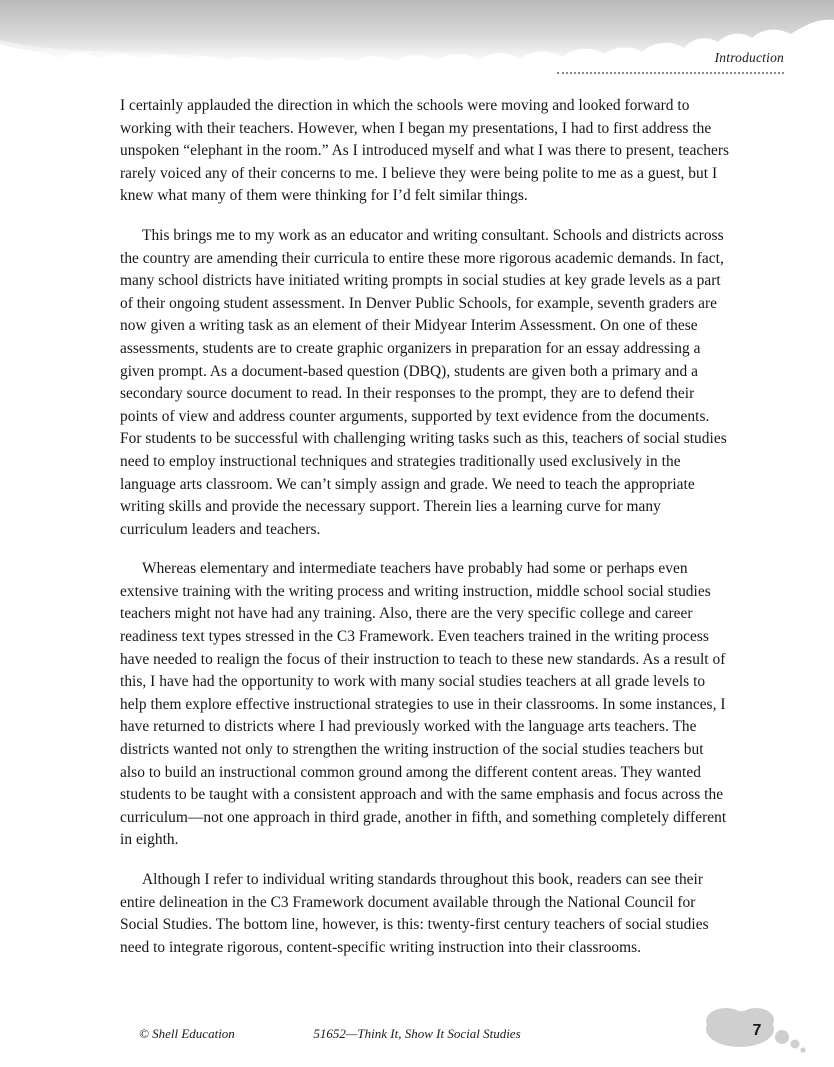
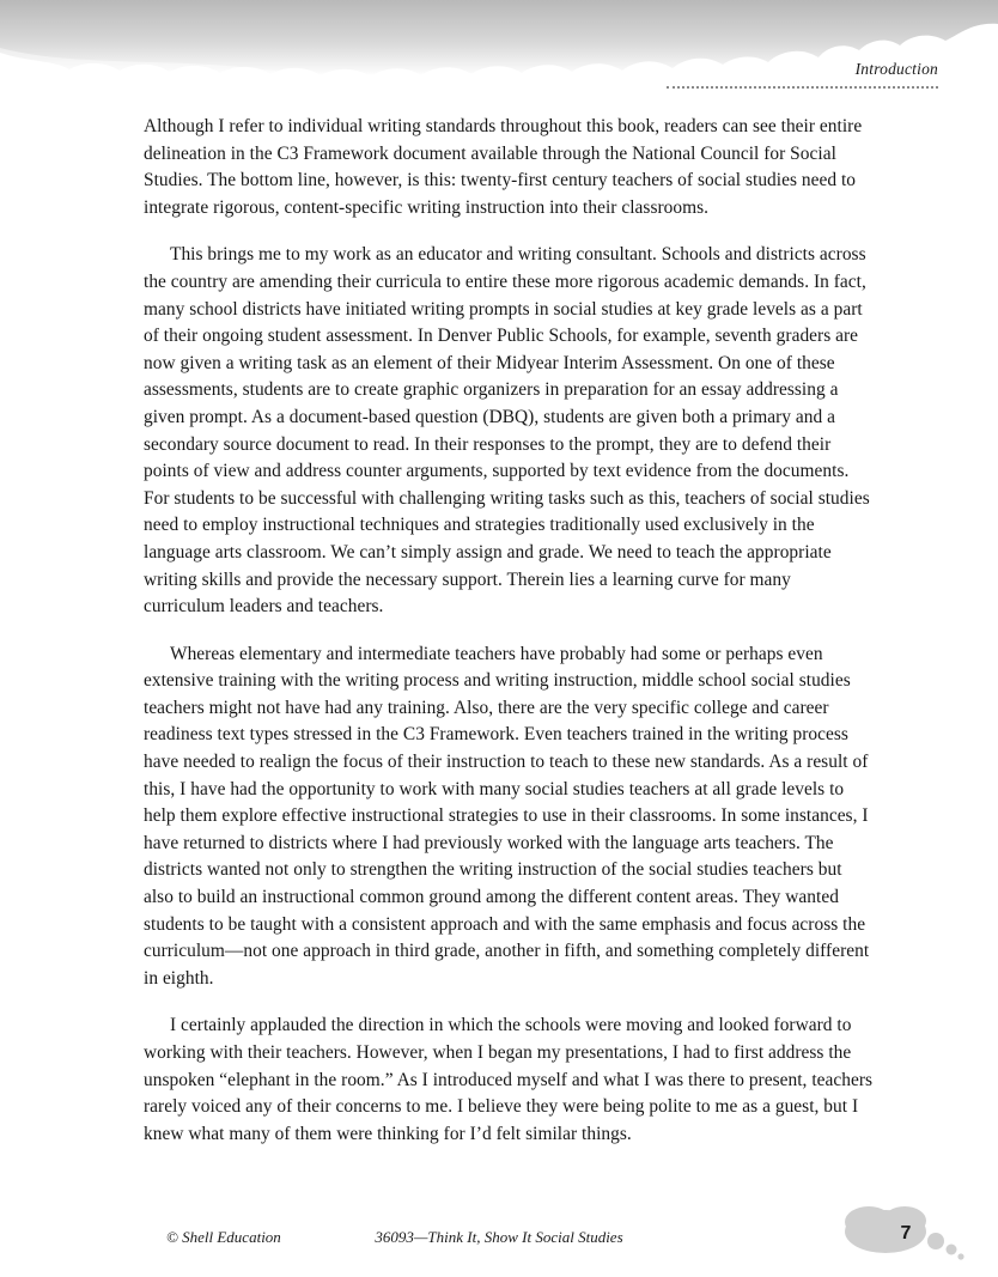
  Introduction
- I certainly applauded the direction in which the schools were moving and looked forward to working with their teachers. However, when I began my presentations, I had to first address the unspoken “elephant in the room.” As I introduced myself and what I was there to present, teachers rarely voiced any of their concerns to me. I believe they were being polite to me as a guest, but I knew what many of them were thinking for I’d felt similar things.
+ Although I refer to individual writing standards throughout this book, readers can see their entire delineation in the C3 Framework document available through the National Council for Social Studies. The bottom line, however, is this: twenty-first century teachers of social studies need to integrate rigorous, content-specific writing instruction into their classrooms.
  This brings me to my work as an educator and writing consultant. Schools and districts across the country are amending their curricula to entire these more rigorous academic demands. In fact, many school districts have initiated writing prompts in social studies at key grade levels as a part of their ongoing student assessment. In Denver Public Schools, for example, seventh graders are now given a writing task as an element of their Midyear Interim Assessment. On one of these assessments, students are to create graphic organizers in preparation for an essay addressing a given prompt. As a document-based question (DBQ), students are given both a primary and a secondary source document to read. In their responses to the prompt, they are to defend their points of view and address counter arguments, supported by text evidence from the documents. For students to be successful with challenging writing tasks such as this, teachers of social studies need to employ instructional techniques and strategies traditionally used exclusively in the language arts classroom. We can’t simply assign and grade. We need to teach the appropriate writing skills and provide the necessary support. Therein lies a learning curve for many curriculum leaders and teachers.
  Whereas elementary and intermediate teachers have probably had some or perhaps even extensive training with the writing process and writing instruction, middle school social studies teachers might not have had any training. Also, there are the very specific college and career readiness text types stressed in the C3 Framework. Even teachers trained in the writing process have needed to realign the focus of their instruction to teach to these new standards. As a result of this, I have had the opportunity to work with many social studies teachers at all grade levels to help them explore effective instructional strategies to use in their classrooms. In some instances, I have returned to districts where I had previously worked with the language arts teachers. The districts wanted not only to strengthen the writing instruction of the social studies teachers but also to build an instructional common ground among the different content areas. They wanted students to be taught with a consistent approach and with the same emphasis and focus across the curriculum—not one approach in third grade, another in fifth, and something completely different in eighth.
- Although I refer to individual writing standards throughout this book, readers can see their entire delineation in the C3 Framework document available through the National Council for Social Studies. The bottom line, however, is this: twenty-first century teachers of social studies need to integrate rigorous, content-specific writing instruction into their classrooms.
+ I certainly applauded the direction in which the schools were moving and looked forward to working with their teachers. However, when I began my presentations, I had to first address the unspoken “elephant in the room.” As I introduced myself and what I was there to present, teachers rarely voiced any of their concerns to me. I believe they were being polite to me as a guest, but I knew what many of them were thinking for I’d felt similar things.
  © Shell Education
- 51652—Think It, Show It Social Studies
+ 36093—Think It, Show It Social Studies
  7
